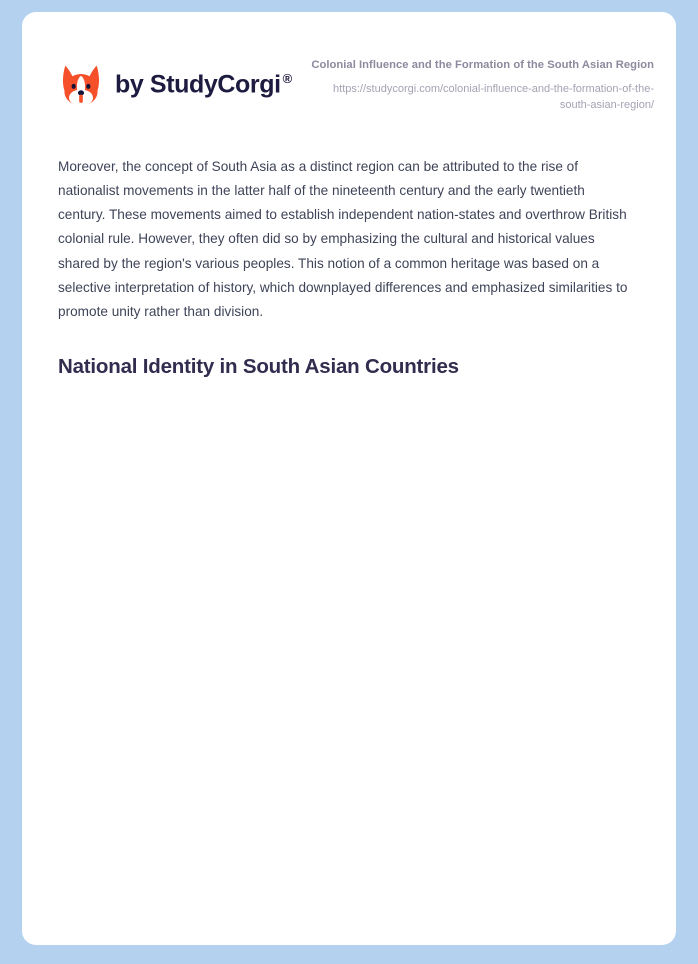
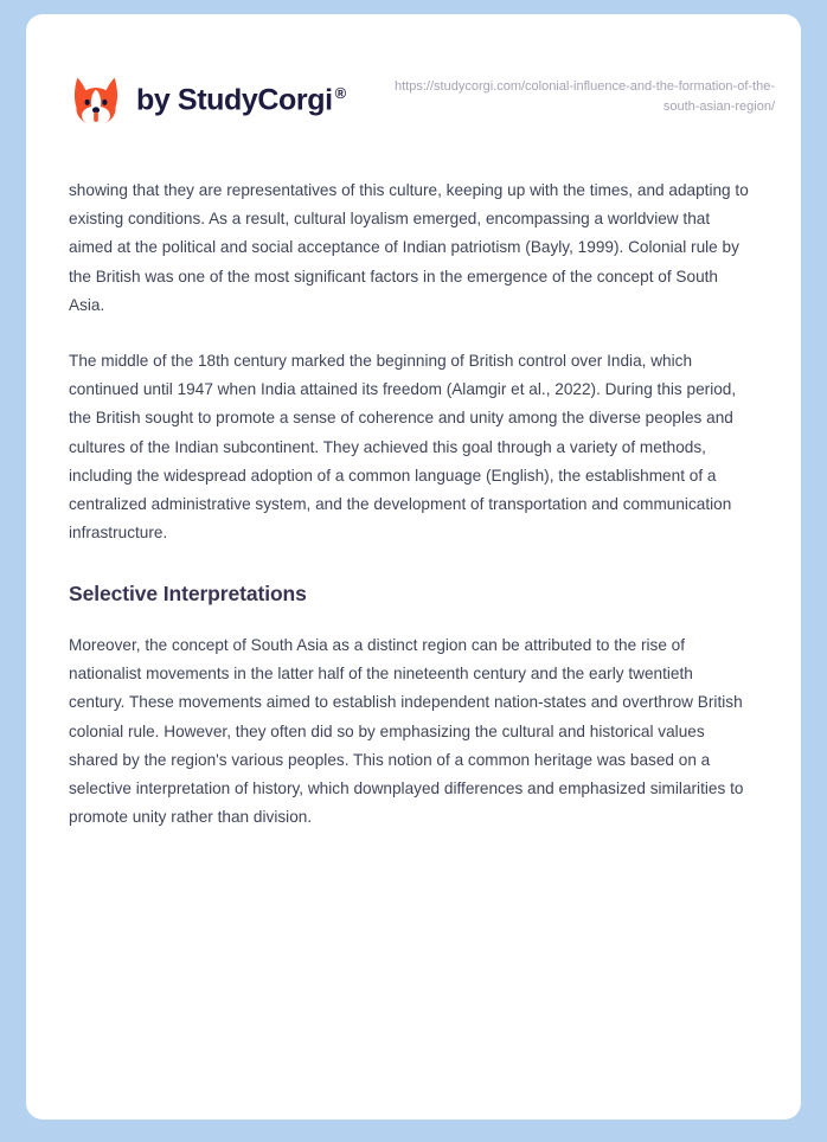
  by StudyCorgi ®
- Colonial Influence and the Formation of the South Asian Region
  https://studycorgi.com/colonial-influence-and-the-formation-of-the-south-asian-region/
+ showing that they are representatives of this culture, keeping up with the times, and adapting to existing conditions. As a result, cultural loyalism emerged, encompassing a worldview that aimed at the political and social acceptance of Indian patriotism (Bayly, 1999). Colonial rule by the British was one of the most significant factors in the emergence of the concept of South Asia.
+ The middle of the 18th century marked the beginning of British control over India, which continued until 1947 when India attained its freedom (Alamgir et al., 2022). During this period, the British sought to promote a sense of coherence and unity among the diverse peoples and cultures of the Indian subcontinent. They achieved this goal through a variety of methods, including the widespread adoption of a common language (English), the establishment of a centralized administrative system, and the development of transportation and communication infrastructure.
+ Selective Interpretations
  Moreover, the concept of South Asia as a distinct region can be attributed to the rise of nationalist movements in the latter half of the nineteenth century and the early twentieth century. These movements aimed to establish independent nation-states and overthrow British colonial rule. However, they often did so by emphasizing the cultural and historical values shared by the region's various peoples. This notion of a common heritage was based on a selective interpretation of history, which downplayed differences and emphasized similarities to promote unity rather than division.
- National Identity in South Asian Countries
